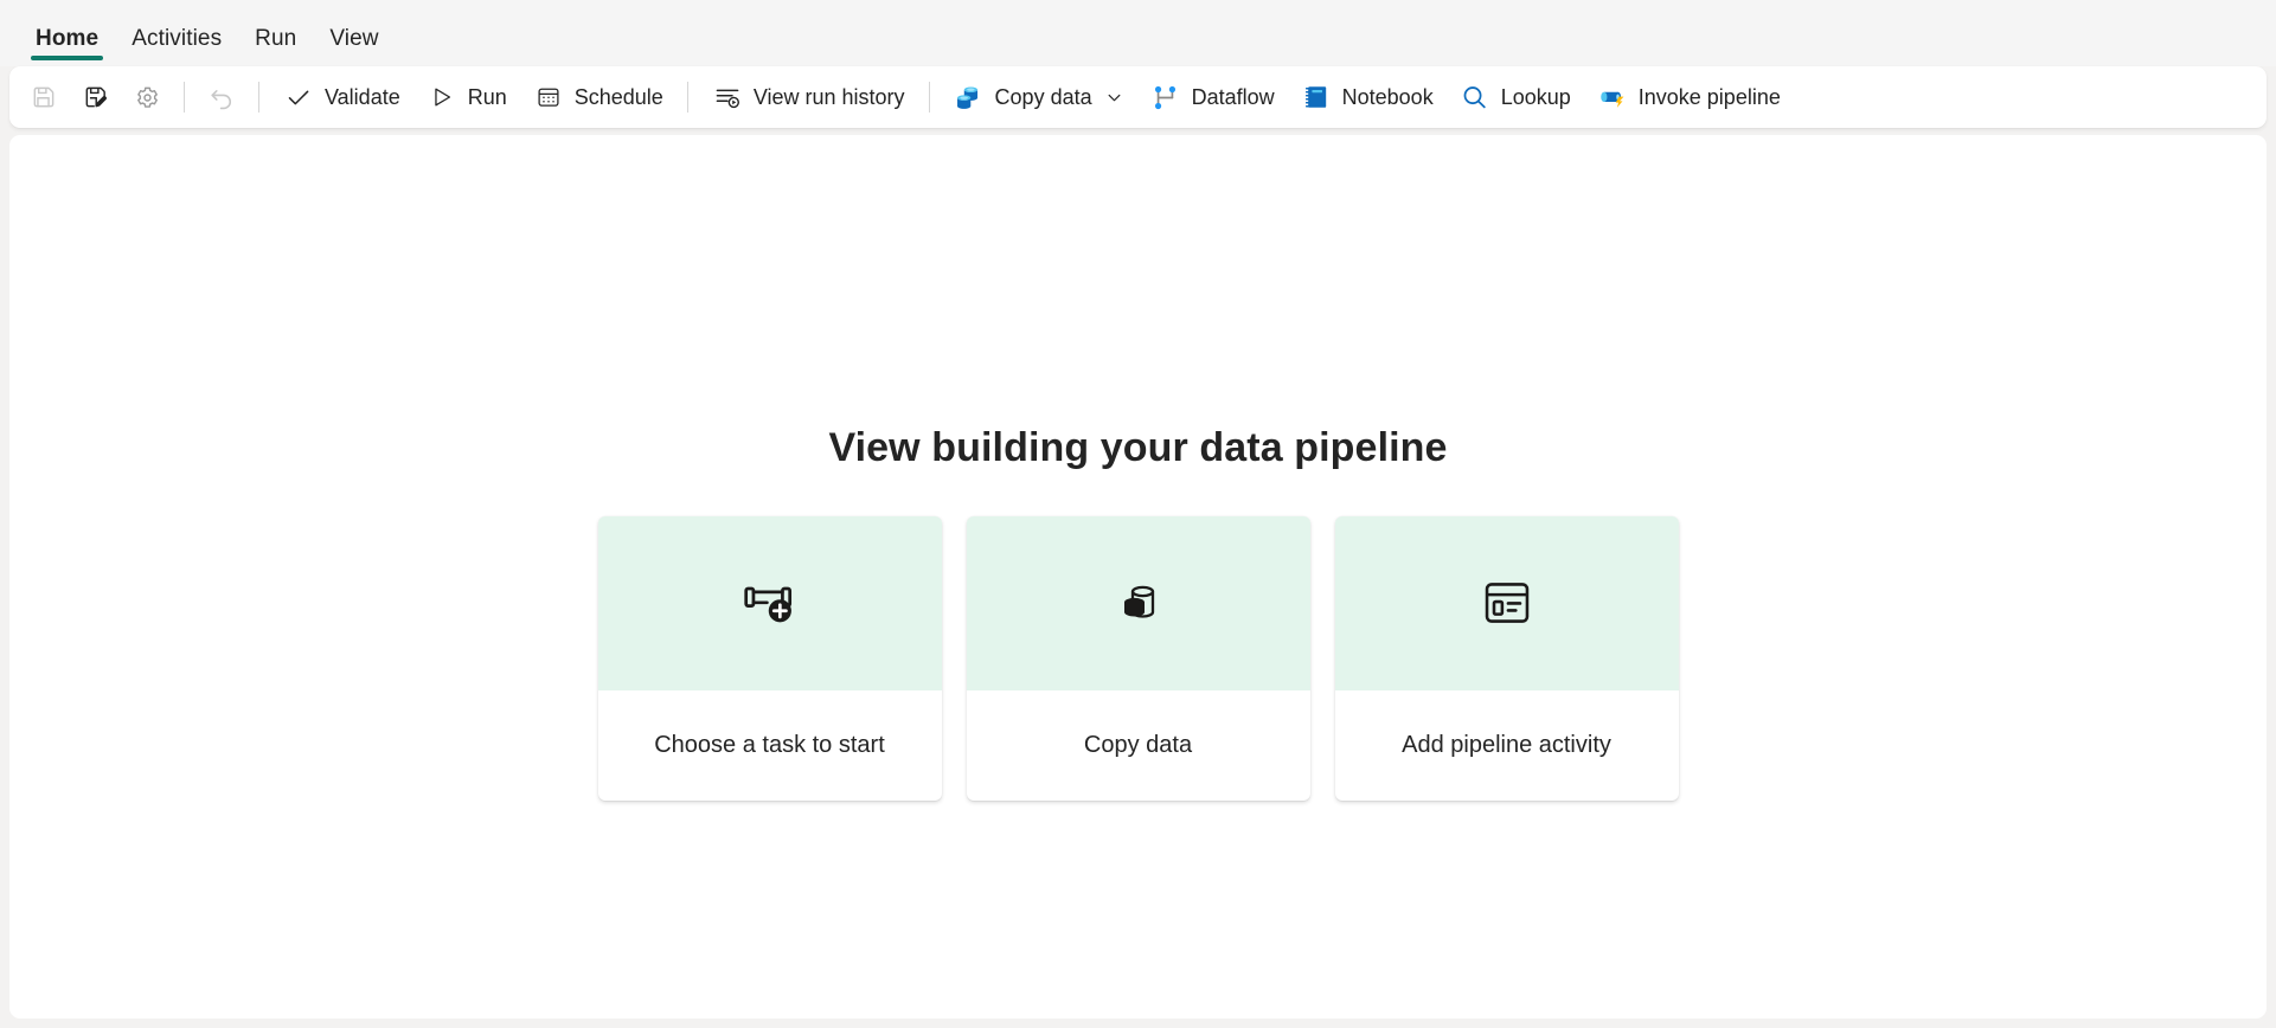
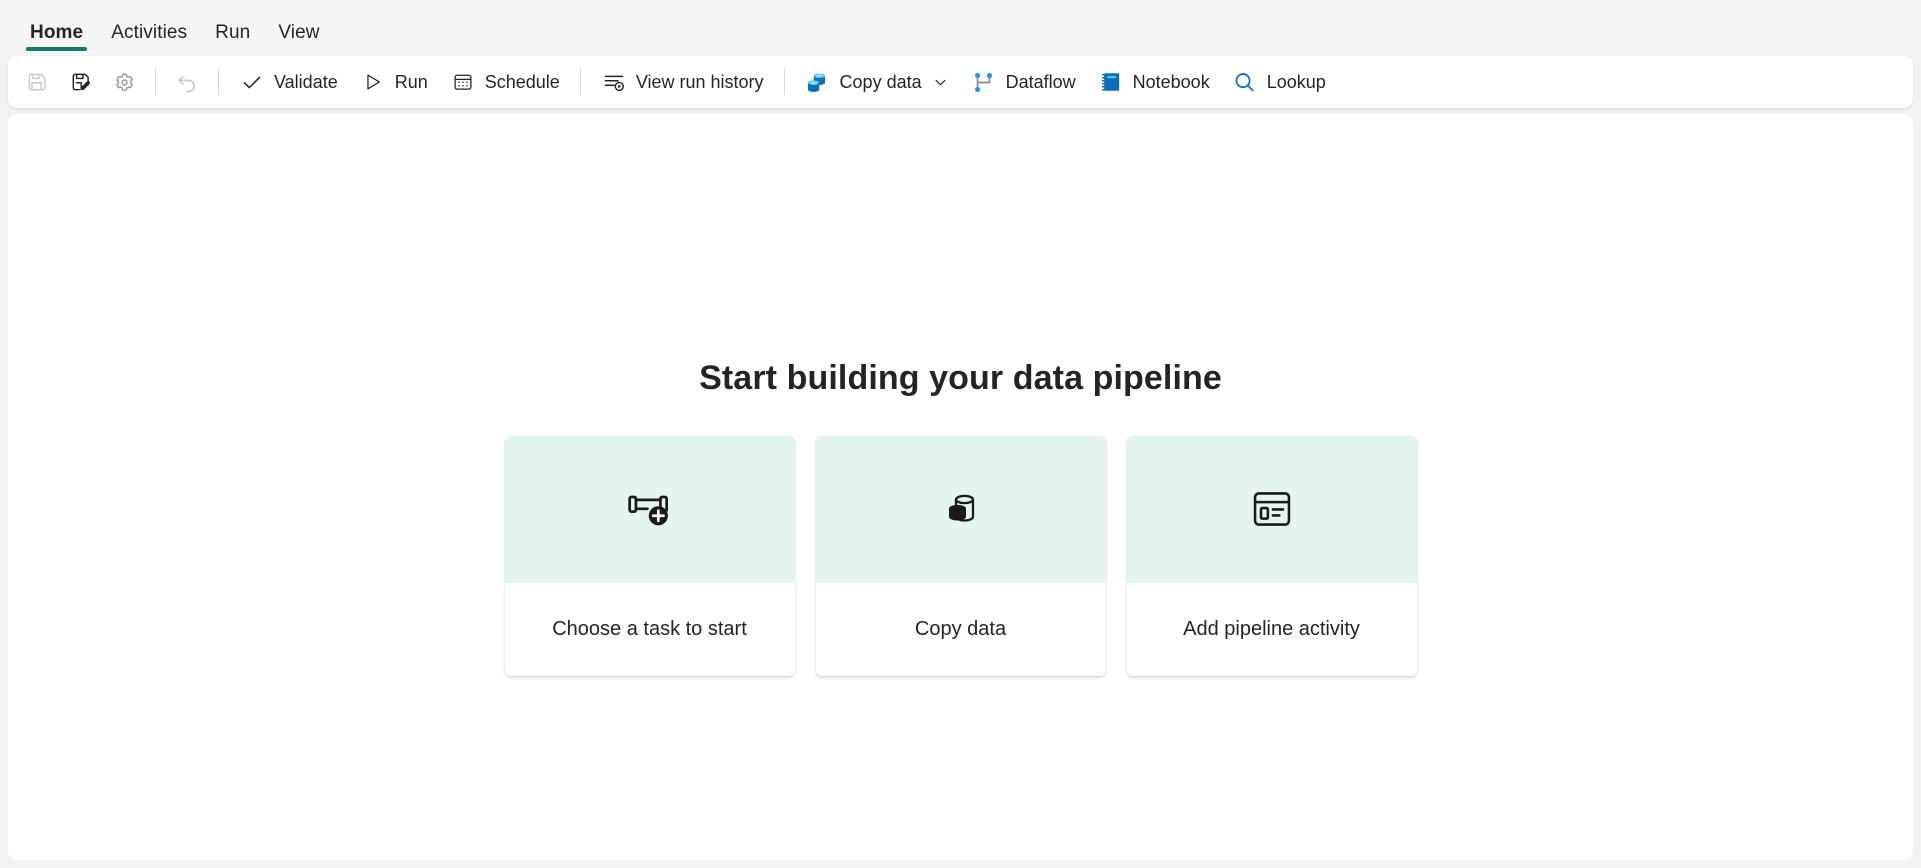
  Home
  Activities
  Run
  View
  Validate
  Run
  Schedule
  View run history
  Copy data
  Dataflow
  Notebook
  Lookup
- Invoke pipeline
- View building your data pipeline
+ Start building your data pipeline
  Choose a task to start
  Copy data
  Add pipeline activity
